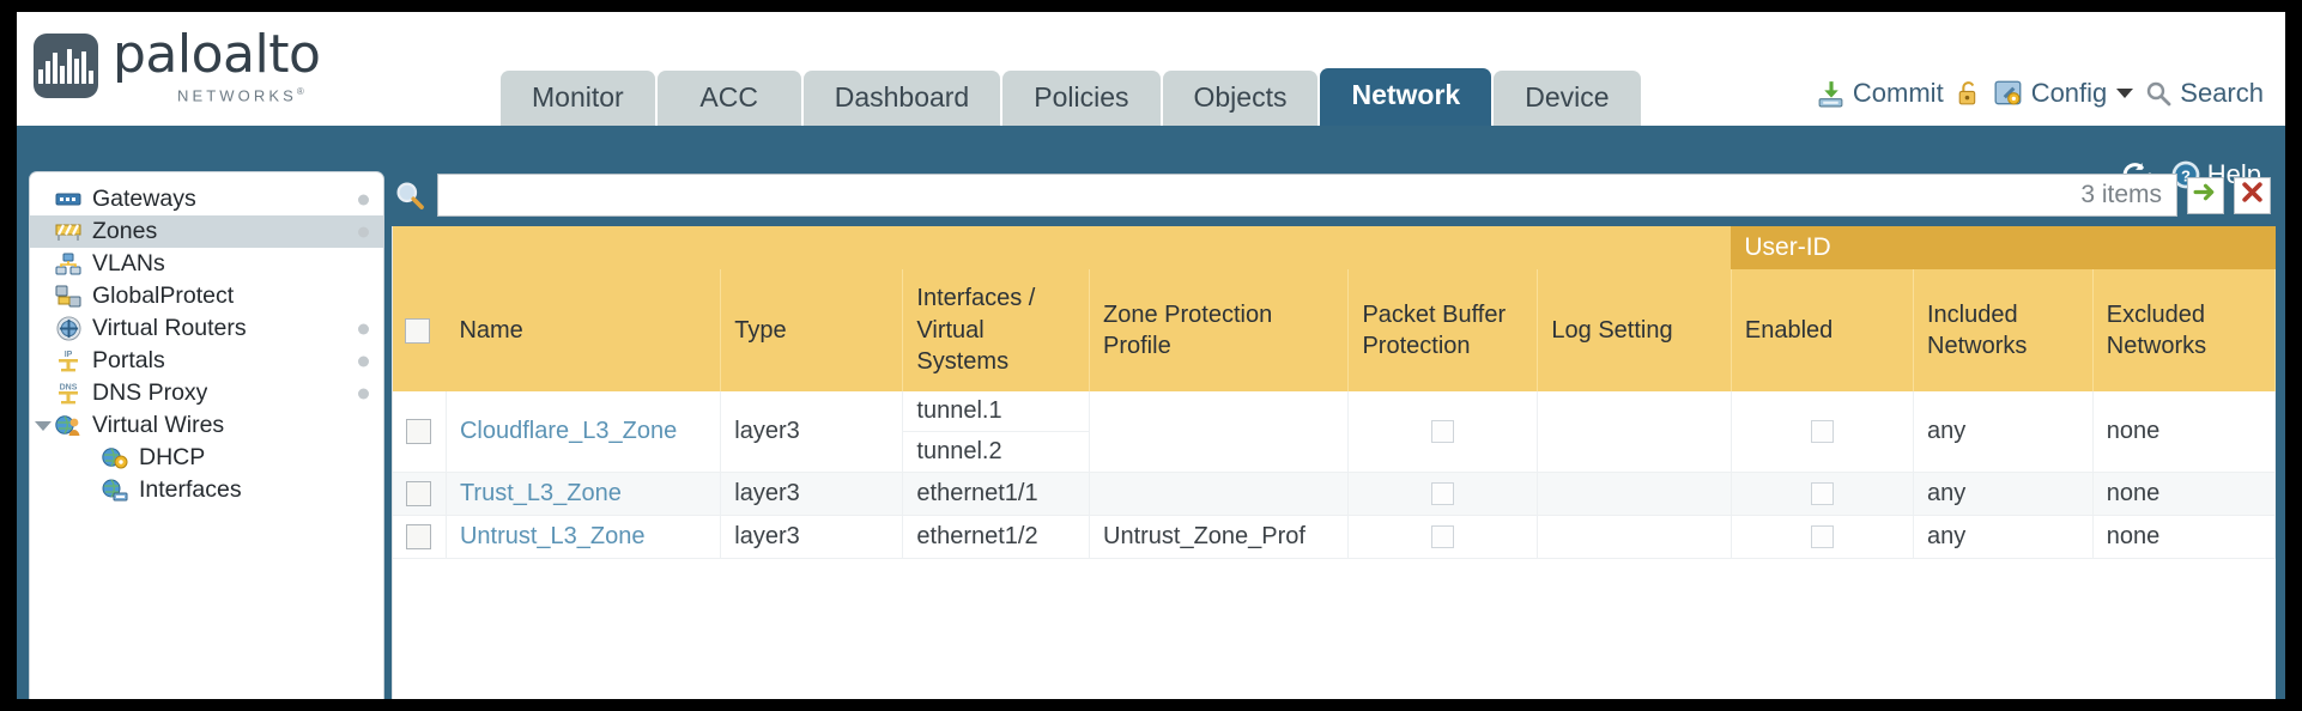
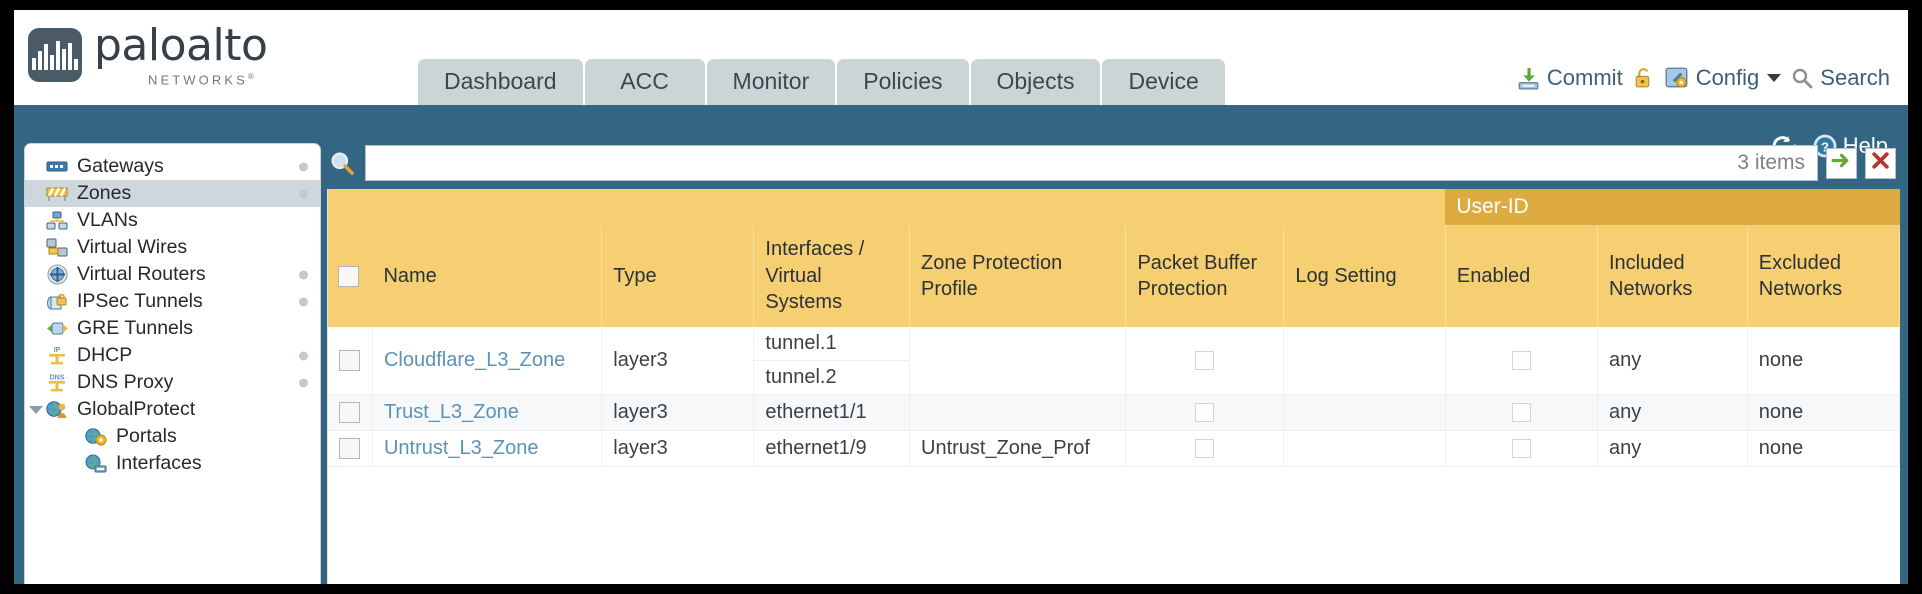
  paloalto
  NETWORKS®
- Monitor
+ Dashboard
  ACC
- Dashboard
+ Monitor
  Policies
  Objects
- Network
  Device
  Commit
  Config
  Search
  ?
  Help
  Gateways
  Zones
  VLANs
- GlobalProtect
+ Virtual Wires
  Virtual Routers
+ IPSec Tunnels
+ GRE Tunnels
- Portals
+ DHCP
  DNS Proxy
- Virtual Wires
+ GlobalProtect
- DHCP
+ Portals
  Interfaces
  3 items
  	User-ID
  	Name	Type	Interfaces / Virtual Systems	Zone Protection Profile	Packet Buffer Protection	Log Setting	Enabled	Included Networks	Excluded Networks
  	Cloudflare_L3_Zone	layer3	tunnel.1 tunnel.2					any	none
  	Trust_L3_Zone	layer3	ethernet1/1					any	none
- 	Untrust_L3_Zone	layer3	ethernet1/2	Untrust_Zone_Prof				any	none
+ 	Untrust_L3_Zone	layer3	ethernet1/9	Untrust_Zone_Prof				any	none
